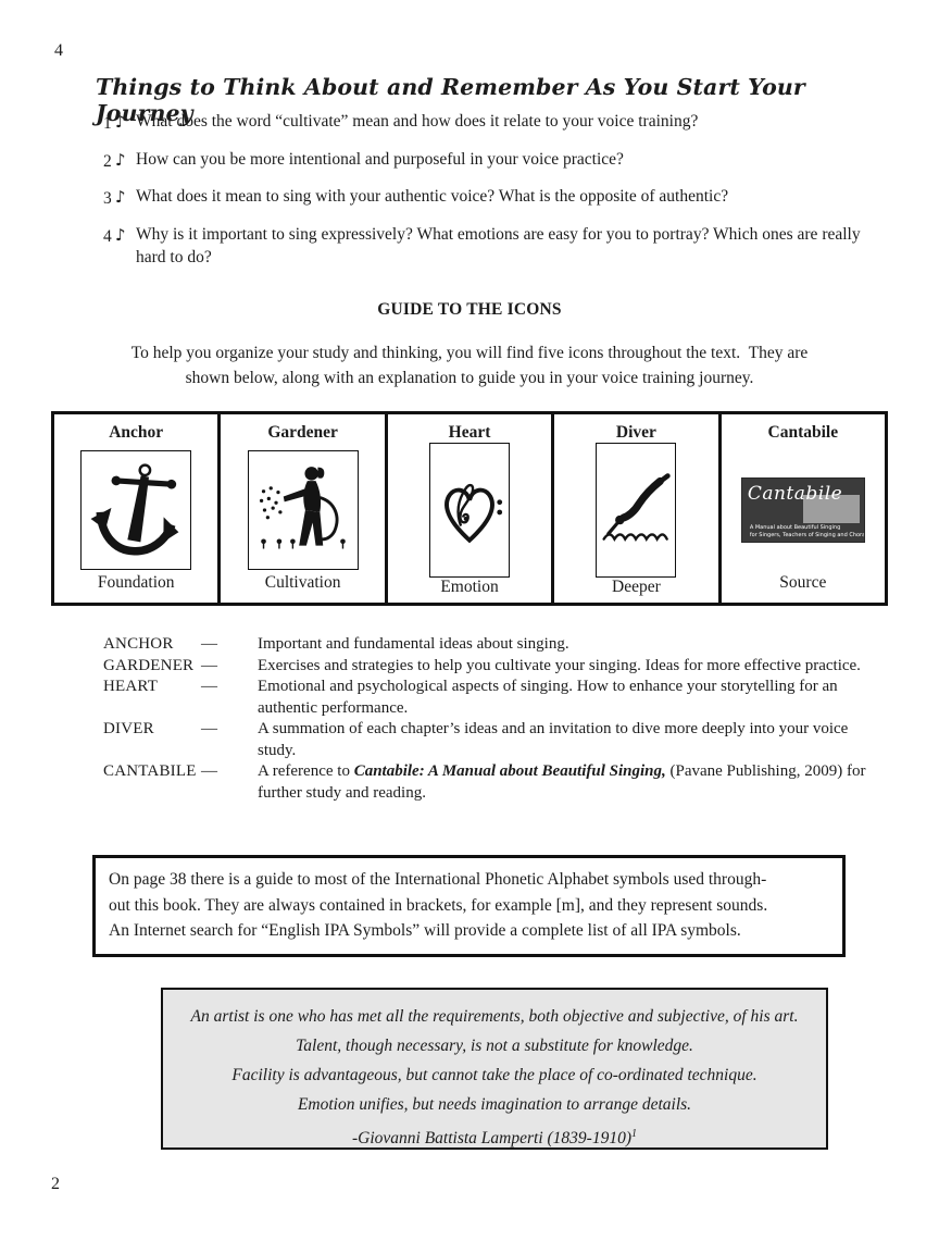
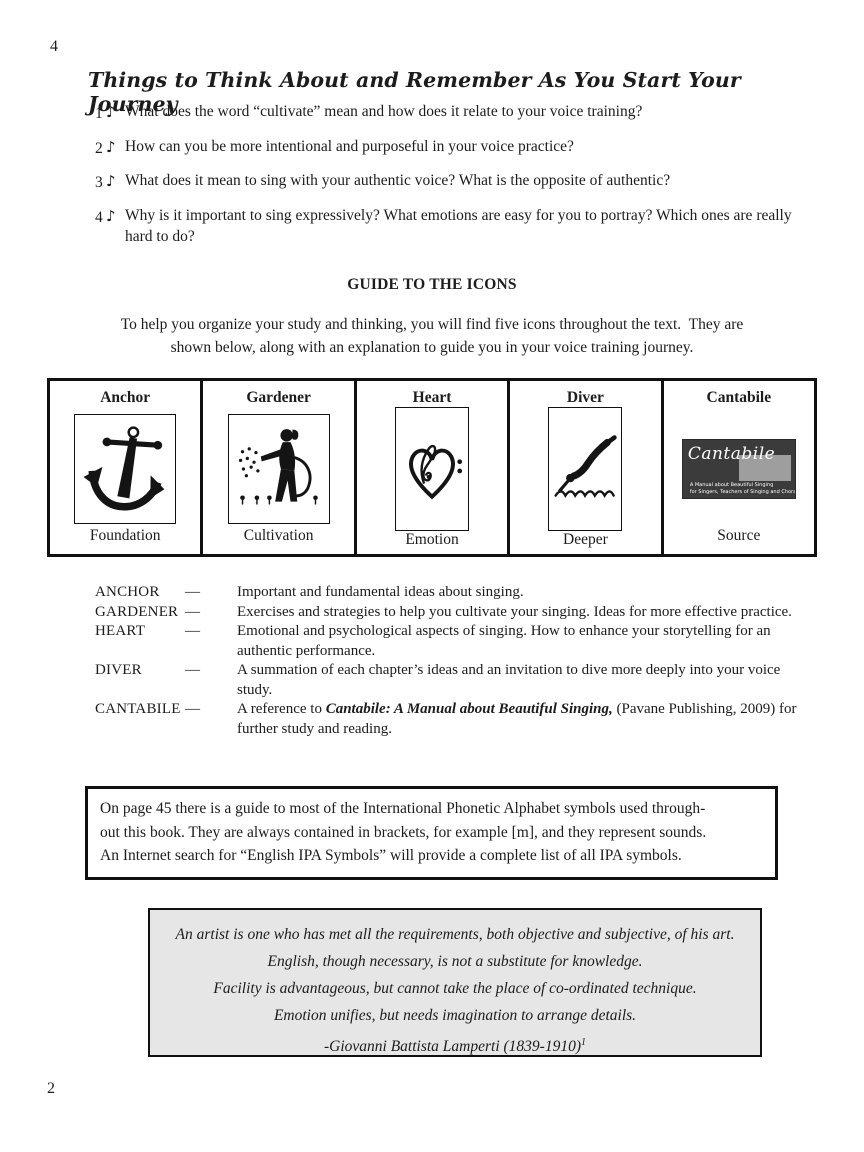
  4
  Things to Think About and Remember As You Start Your Journey
  1
  ♪
  What does the word “cultivate” mean and how does it relate to your voice training?
  2
  ♪
  How can you be more intentional and purposeful in your voice practice?
  3
  ♪
  What does it mean to sing with your authentic voice? What is the opposite of authentic?
  4
  ♪
  Why is it important to sing expressively? What emotions are easy for you to portray? Which ones are really hard to do?
  GUIDE TO THE ICONS
  To help you organize your study and thinking, you will find five icons throughout the text. They are
  shown below, along with an explanation to guide you in your voice training journey.
  Anchor
  Foundation
  Gardener
  Cultivation
  Heart
  Emotion
  Diver
  Deeper
  Cantabile
  Cantabile
  Source
  ANCHOR
  —
  Important and fundamental ideas about singing.
  GARDENER
  —
  Exercises and strategies to help you cultivate your singing. Ideas for more effective practice.
  HEART
  —
  Emotional and psychological aspects of singing. How to enhance your storytelling for an authentic performance.
  DIVER
  —
  A summation of each chapter’s ideas and an invitation to dive more deeply into your voice study.
  CANTABILE
  —
  A reference to Cantabile: A Manual about Beautiful Singing, (Pavane Publishing, 2009) for further study and reading.
- On page 38 there is a guide to most of the International Phonetic Alphabet symbols used through-
+ On page 45 there is a guide to most of the International Phonetic Alphabet symbols used through-
  out this book. They are always contained in brackets, for example [m], and they represent sounds.
  An Internet search for “English IPA Symbols” will provide a complete list of all IPA symbols.
  An artist is one who has met all the requirements, both objective and subjective, of his art.
- Talent, though necessary, is not a substitute for knowledge.
+ English, though necessary, is not a substitute for knowledge.
  Facility is advantageous, but cannot take the place of co-ordinated technique.
  Emotion unifies, but needs imagination to arrange details.
  -Giovanni Battista Lamperti (1839-1910)1
  2
